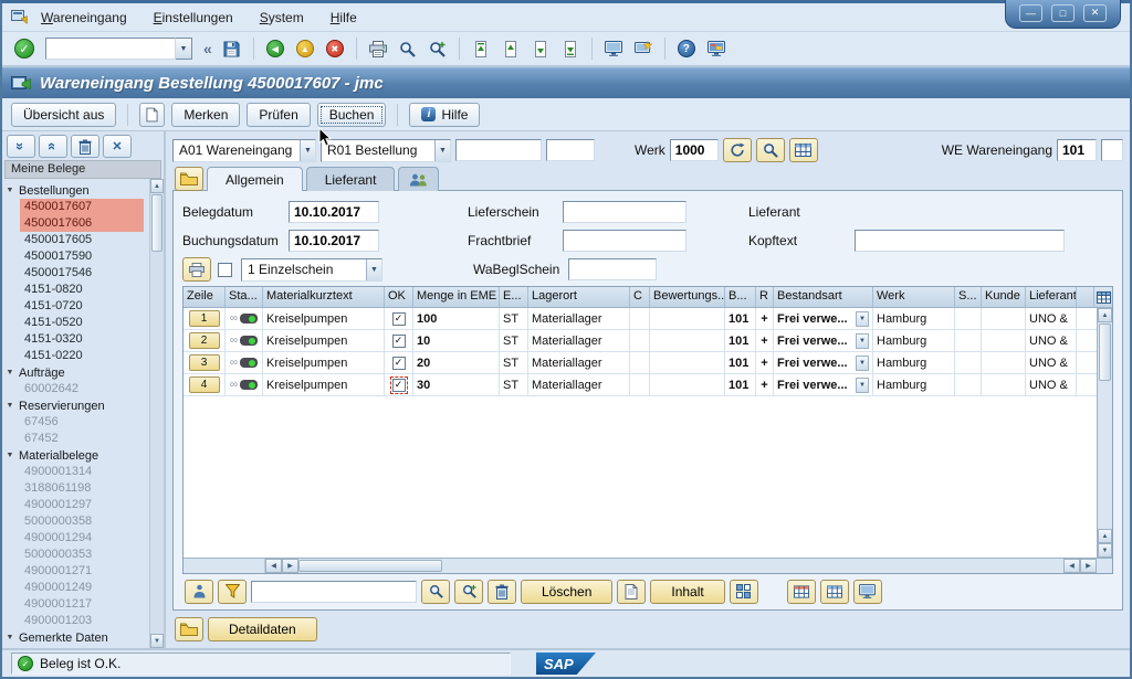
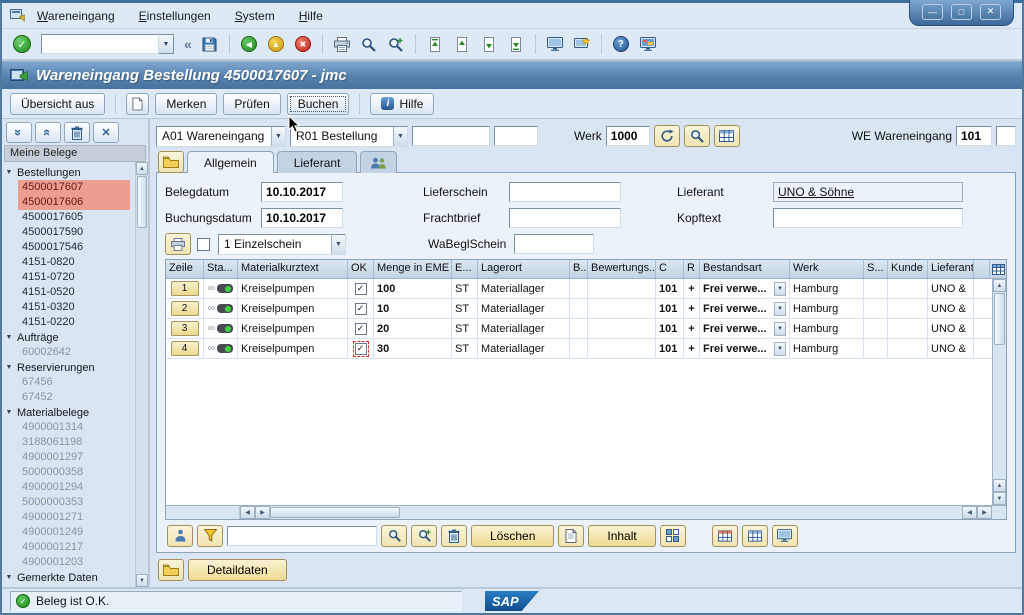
  Wareneingang
  Einstellungen
  System
  Hilfe
  —
  □
  ✕
  ✓
  «
  ◀
  ▲
  ✖
  ?
  Wareneingang Bestellung 4500017607 - jmc
  Übersicht aus
  Merken
  Prüfen
  Buchen
  i
  Hilfe
  ✕
  Meine Belege
  Bestellungen
  4500017607
  4500017606
  4500017605
  4500017590
  4500017546
  4151-0820
  4151-0720
  4151-0520
  4151-0320
  4151-0220
  Aufträge
  60002642
  Reservierungen
  67456
  67452
  Materialbelege
  4900001314
  3188061198
  4900001297
  5000000358
  4900001294
  5000000353
  4900001271
  4900001249
  4900001217
  4900001203
  Gemerkte Daten
  A01 Wareneingang
  R01 Bestellung
  Werk
  1000
  WE Wareneingang
  101
  Allgemein
  Lieferant
  Belegdatum
  10.10.2017
  Lieferschein
  Lieferant
+ UNO & Söhne
  Buchungsdatum
  10.10.2017
  Frachtbrief
  Kopftext
  1 Einzelschein
  WaBeglSchein
  Zeile
  Sta...
  Materialkurztext
  OK
  Menge in EME
  E...
  Lagerort
- C
+ B...
  Bewertungs..
- B...
+ C
  R
  Bestandsart
  Werk
  S...
  Kunde
  Lieferant
  1
  ∞
  Kreiselpumpen
  ✓
  100
  ST
  Materiallager
  101
  +
  Frei verwe...
  Hamburg
  UNO &
  2
  ∞
  Kreiselpumpen
  ✓
  10
  ST
  Materiallager
  101
  +
  Frei verwe...
  Hamburg
  UNO &
  3
  ∞
  Kreiselpumpen
  ✓
  20
  ST
  Materiallager
  101
  +
  Frei verwe...
  Hamburg
  UNO &
  4
  ∞
  Kreiselpumpen
  ✓
  30
  ST
  Materiallager
  101
  +
  Frei verwe...
  Hamburg
  UNO &
  Löschen
  Inhalt
  Detaildaten
  ✓
  Beleg ist O.K.
  SAP
